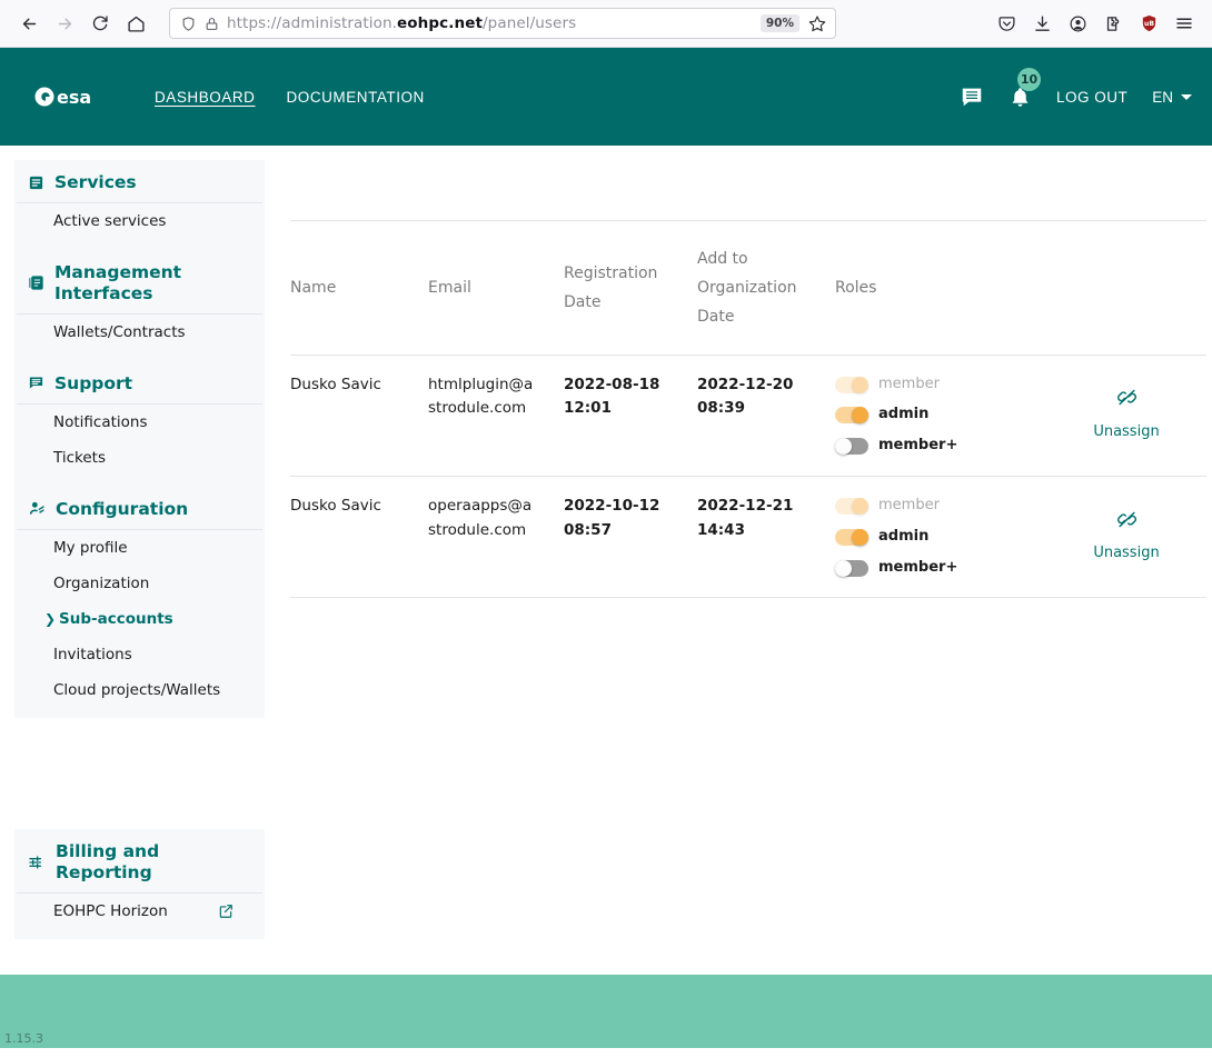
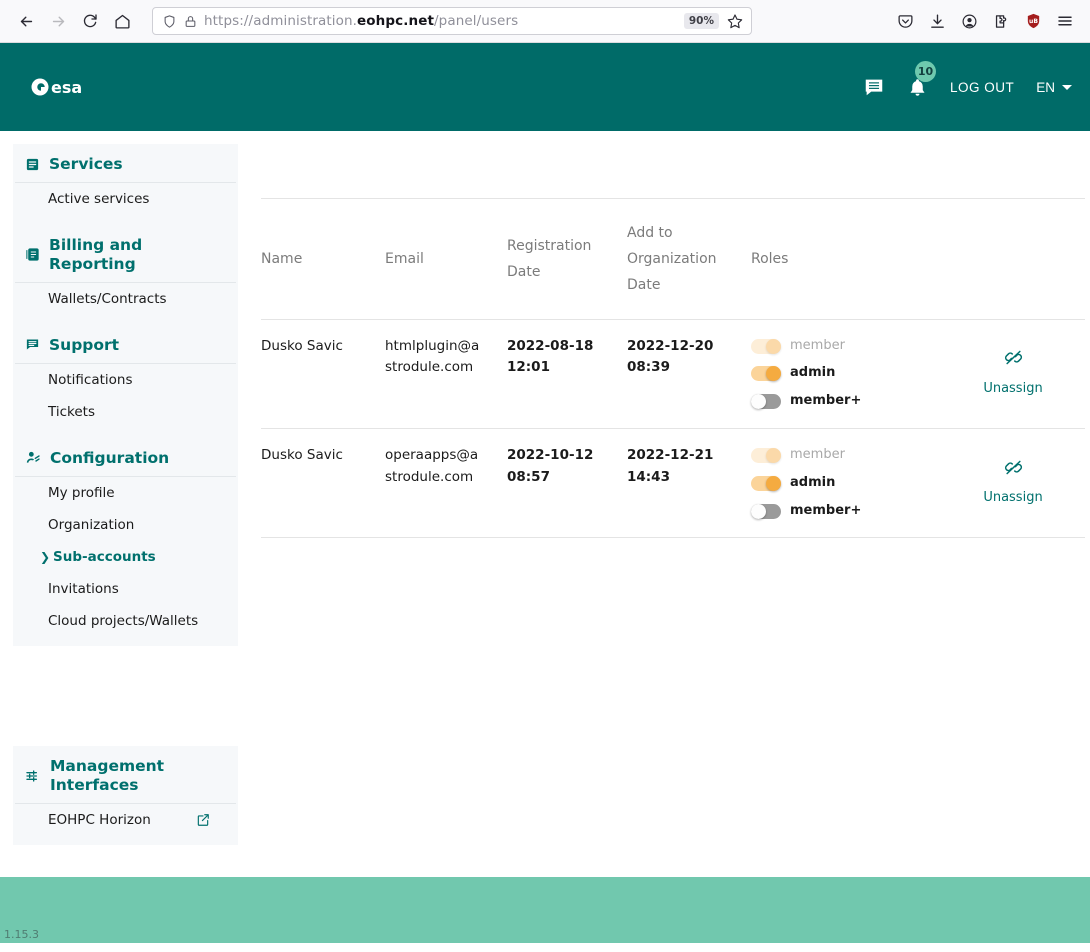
  https://administration.eohpc.net/panel/users
  90%
  esa
- DASHBOARD
- DOCUMENTATION
  10
  LOG OUT
  EN
  Services
  Active services
- Management Interfaces
+ Billing and Reporting
  Wallets/Contracts
  Support
  Notifications
  Tickets
  Configuration
  My profile
  Organization
  ❯
  Sub-accounts
  Invitations
  Cloud projects/Wallets
- Billing and Reporting
+ Management Interfaces
  EOHPC Horizon
  Name	Email	Registration Date	Add to Organization Date	Roles
  Dusko Savic	htmlplugin@astrodule.com	2022-08-18 12:01	2022-12-20 08:39	member admin member+	Unassign
  Dusko Savic	operaapps@astrodule.com	2022-10-12 08:57	2022-12-21 14:43	member admin member+	Unassign
  1.15.3
